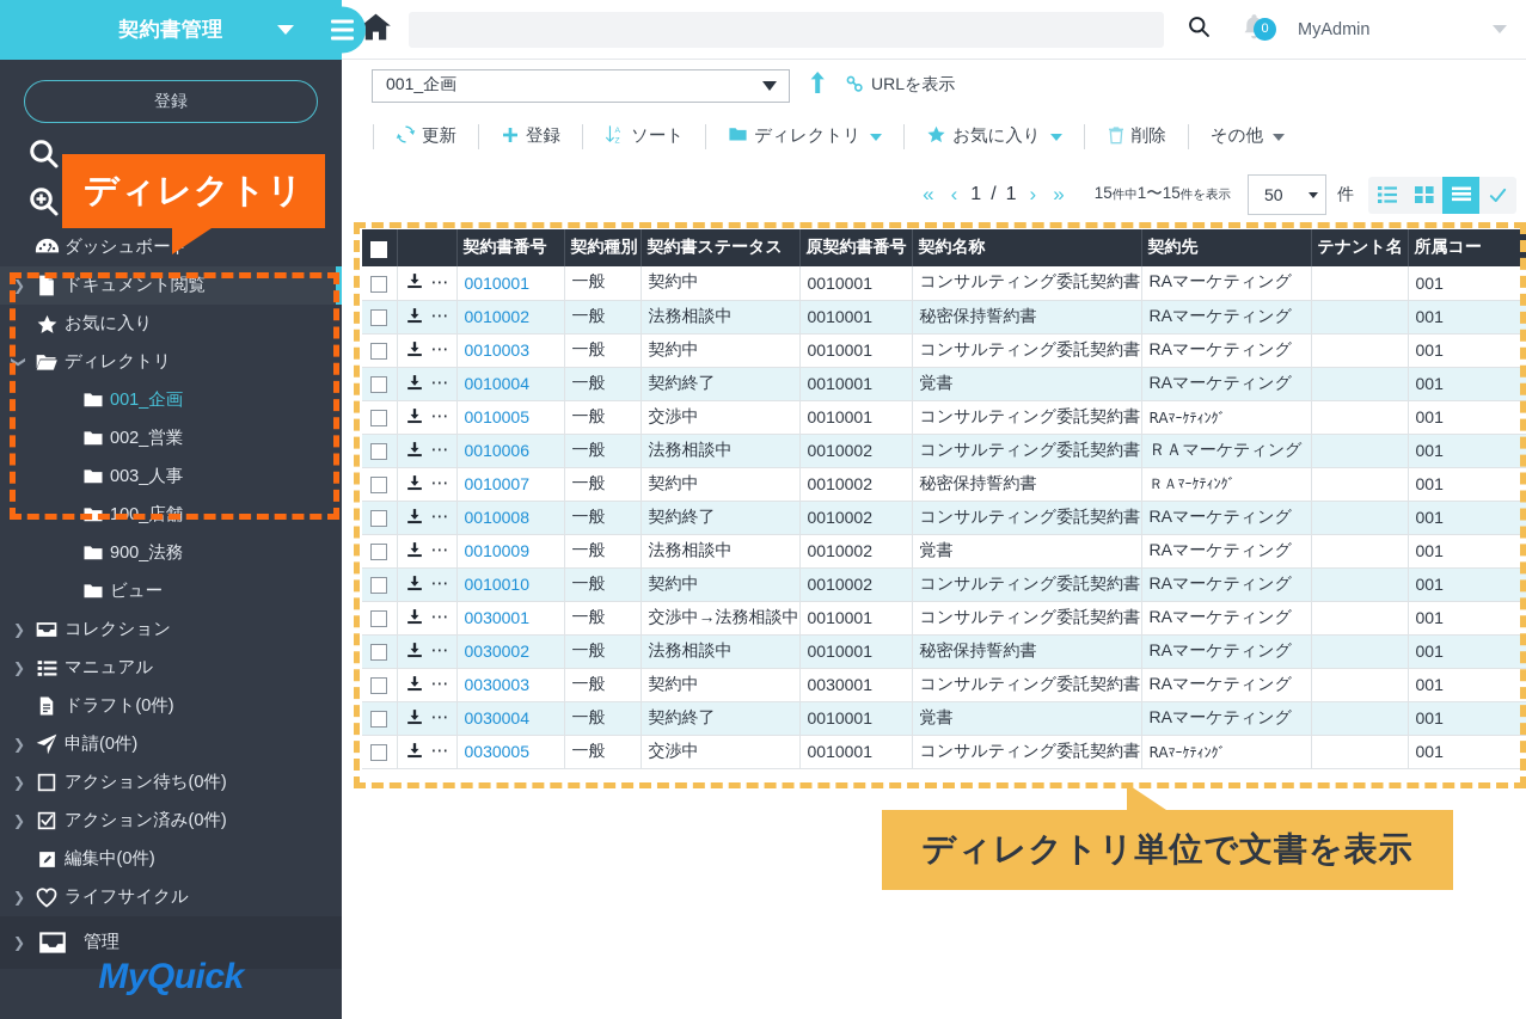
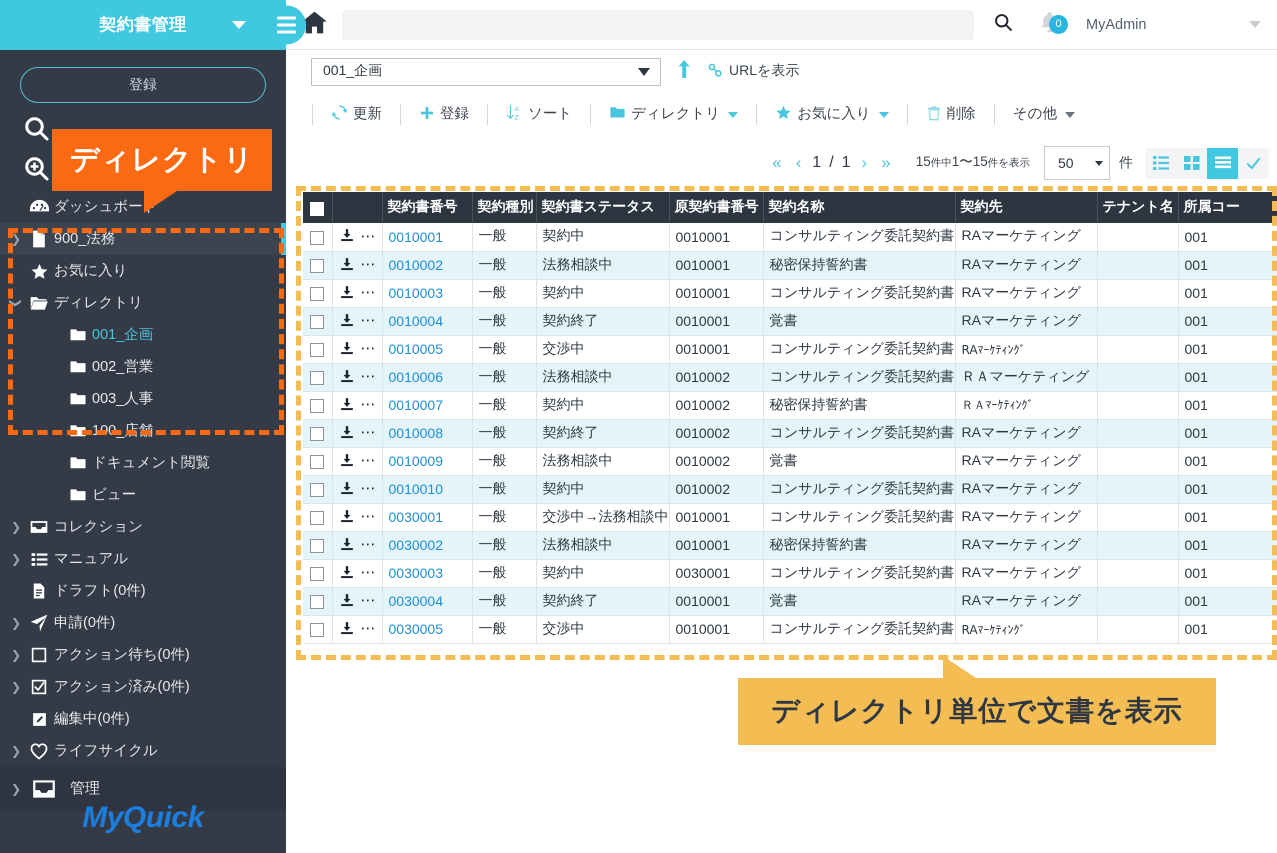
  契約書管理
  登録
  ダッシュボー
  ❯
- ドキュメント閲覧
+ 900_法務
  お気に入り
  ディレクトリ
  001_企画
  002_営業
  003_人事
  100_店舗
- 900_法務
+ ドキュメント閲覧
  ビュー
  ❯
  コレクション
  ❯
  マニュアル
  ドラフト(0件)
  ❯
  申請(0件)
  ❯
  アクション待ち(0件)
  ❯
  アクション済み(0件)
  編集中(0件)
  ❯
  ライフサイクル
  ❯
  管理
  MyQuick
  0
  MyAdmin
  001_企画
  URLを表示
  更新
  登録
  ソート
  ディレクトリ
  お気に入り
  削除
  その他
  «
  ‹
  1
  /
  1
  ›
  »
  15件中1〜15件を表示
  50
  件
  		契約書番号	契約種別	契約書ステータス	原契約書番号	契約名称	契約先	テナント名	所属コー
  	⋯	0010001	一般	契約中	0010001	コンサルティング委託契約書	RAマーケティング		001
  	⋯	0010002	一般	法務相談中	0010001	秘密保持誓約書	RAマーケティング		001
  	⋯	0010003	一般	契約中	0010001	コンサルティング委託契約書	RAマーケティング		001
  	⋯	0010004	一般	契約終了	0010001	覚書	RAマーケティング		001
  	⋯	0010005	一般	交渉中	0010001	コンサルティング委託契約書	RAﾏｰｹﾃｨﾝｸﾞ		001
  	⋯	0010006	一般	法務相談中	0010002	コンサルティング委託契約書	ＲＡマーケティング		001
  	⋯	0010007	一般	契約中	0010002	秘密保持誓約書	ＲＡﾏｰｹﾃｨﾝｸﾞ		001
  	⋯	0010008	一般	契約終了	0010002	コンサルティング委託契約書	RAマーケティング		001
  	⋯	0010009	一般	法務相談中	0010002	覚書	RAマーケティング		001
  	⋯	0010010	一般	契約中	0010002	コンサルティング委託契約書	RAマーケティング		001
  	⋯	0030001	一般	交渉中→法務相談中	0010001	コンサルティング委託契約書	RAマーケティング		001
  	⋯	0030002	一般	法務相談中	0010001	秘密保持誓約書	RAマーケティング		001
  	⋯	0030003	一般	契約中	0030001	コンサルティング委託契約書	RAマーケティング		001
  	⋯	0030004	一般	契約終了	0010001	覚書	RAマーケティング		001
  	⋯	0030005	一般	交渉中	0010001	コンサルティング委託契約書	RAﾏｰｹﾃｨﾝｸﾞ		001
  ディレクトリ
  ディレクトリ単位で文書を表示
